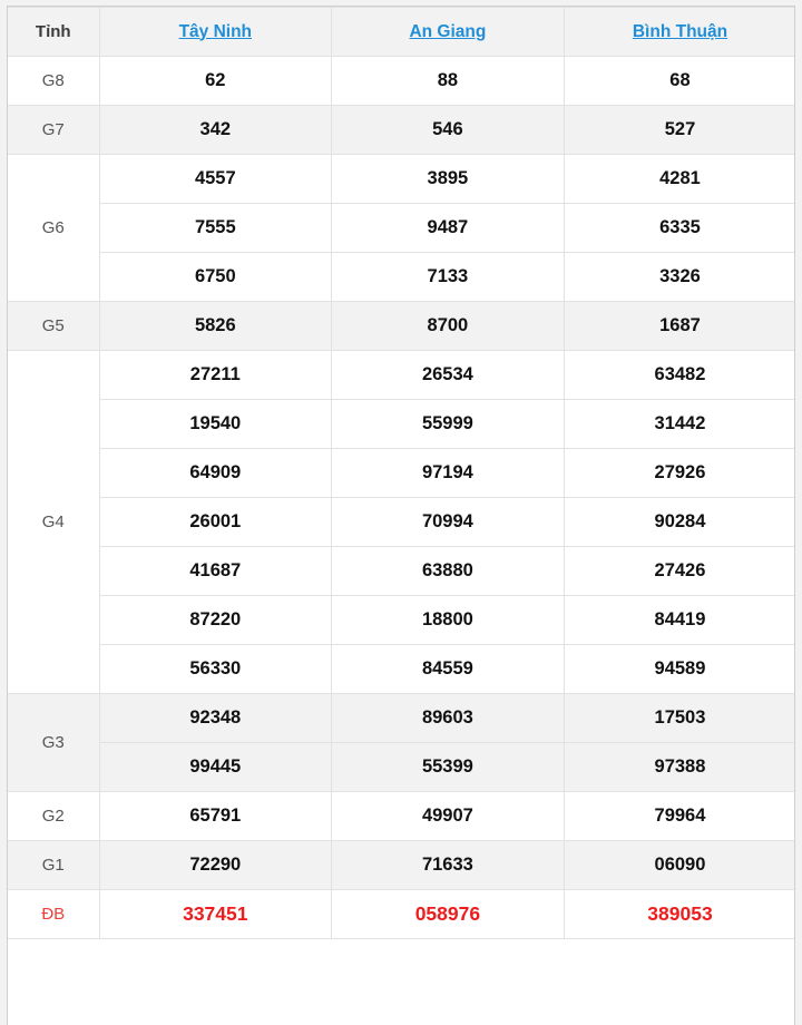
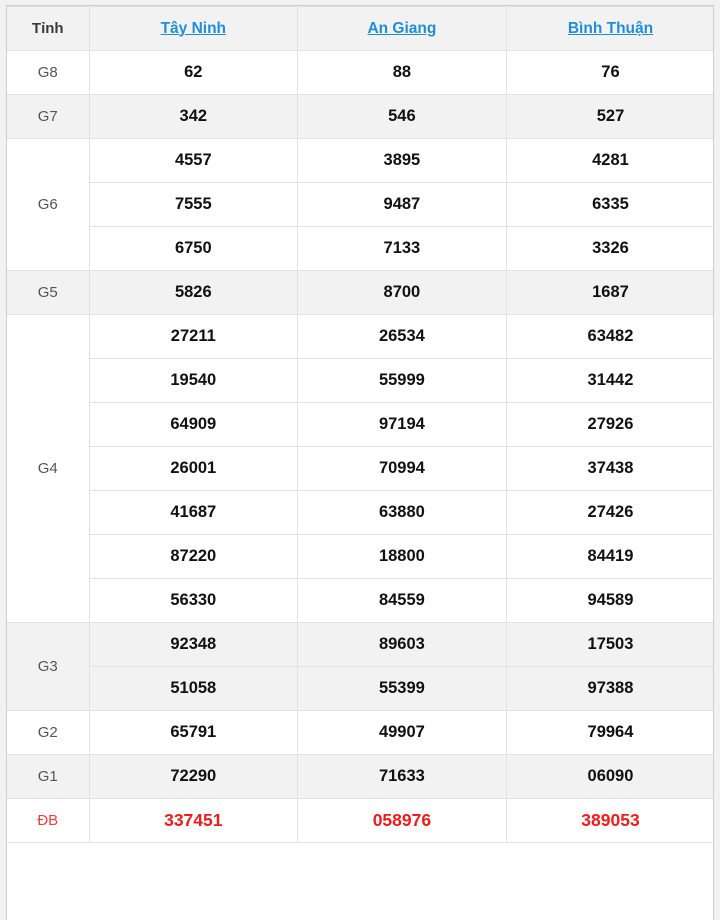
  Tỉnh	Tây Ninh	An Giang	Bình Thuận
- G8	62	88	68
+ G8	62	88	76
  G7	342	546	527
  G6	4557	3895	4281
  7555	9487	6335
  6750	7133	3326
  G5	5826	8700	1687
  G4	27211	26534	63482
  19540	55999	31442
  64909	97194	27926
- 26001	70994	90284
+ 26001	70994	37438
  41687	63880	27426
  87220	18800	84419
  56330	84559	94589
  G3	92348	89603	17503
- 99445	55399	97388
+ 51058	55399	97388
  G2	65791	49907	79964
  G1	72290	71633	06090
  ĐB	337451	058976	389053
